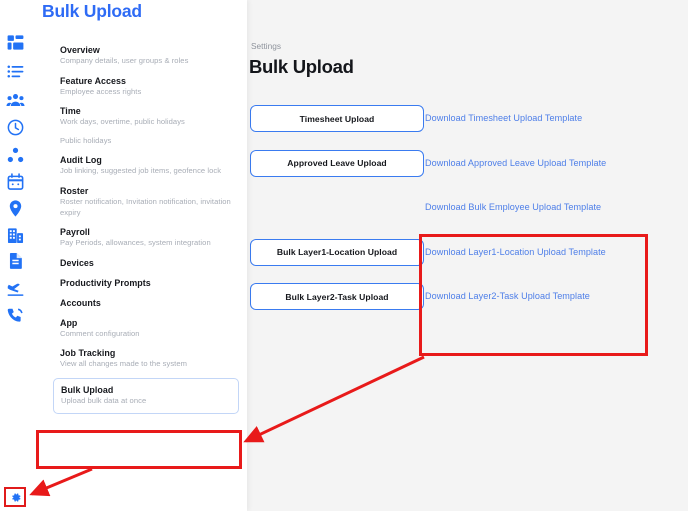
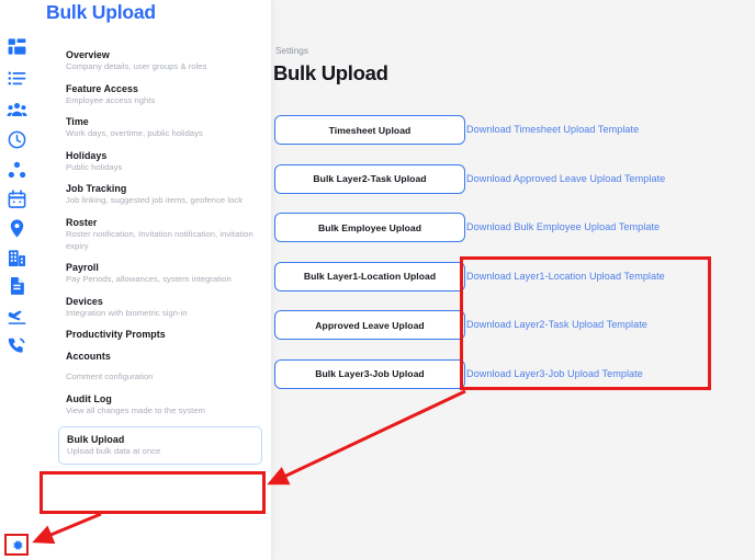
  Bulk Upload
  Overview
  Company details, user groups & roles
  Feature Access
  Employee access rights
  Time
  Work days, overtime, public holidays
+ Holidays
  Public holidays
- Audit Log
+ Job Tracking
  Job linking, suggested job items, geofence lock
  Roster
  Roster notification, Invitation notification, invitation expiry
  Payroll
  Pay Periods, allowances, system integration
  Devices
+ Integration with biometric sign-in
  Productivity Prompts
  Accounts
- App
  Comment configuration
- Job Tracking
+ Audit Log
  View all changes made to the system
  Bulk Upload
  Upload bulk data at once
  Settings
  Bulk Upload
  Timesheet Upload
  Download Timesheet Upload Template
- Approved Leave Upload
+ Bulk Layer2-Task Upload
  Download Approved Leave Upload Template
+ Bulk Employee Upload
  Download Bulk Employee Upload Template
  Bulk Layer1-Location Upload
  Download Layer1-Location Upload Template
- Bulk Layer2-Task Upload
+ Approved Leave Upload
  Download Layer2-Task Upload Template
+ Bulk Layer3-Job Upload
+ Download Layer3-Job Upload Template
